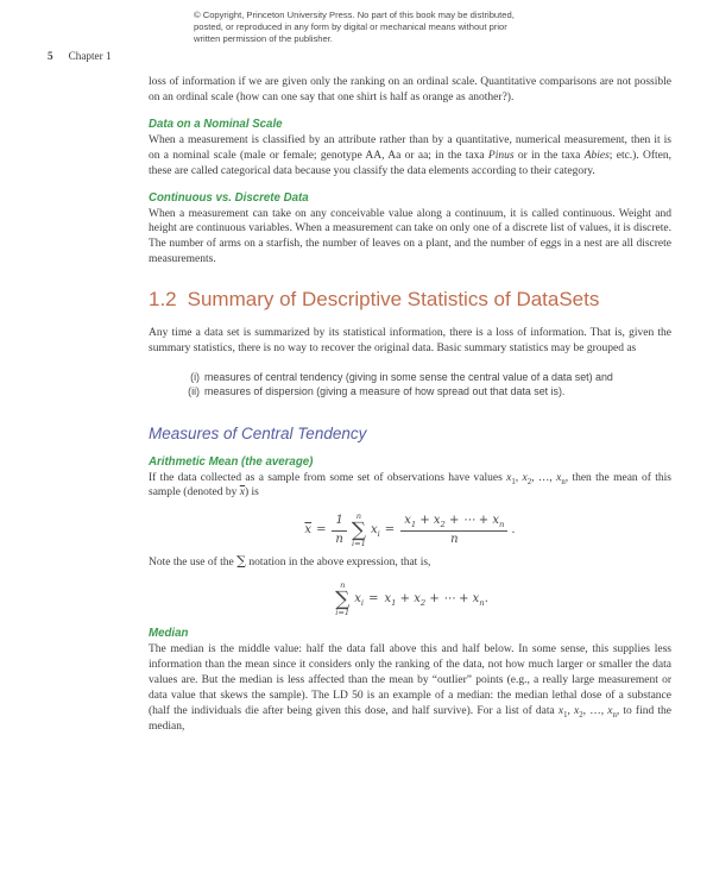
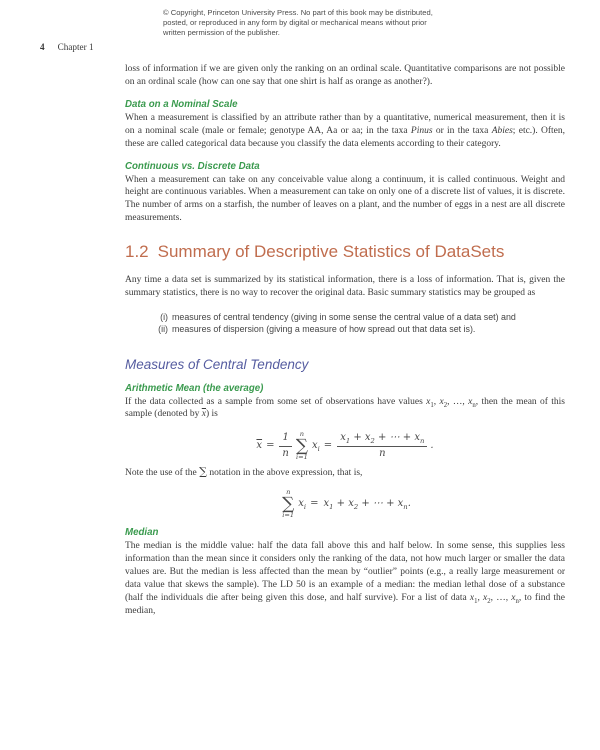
  © Copyright, Princeton University Press. No part of this book may be distributed, posted, or reproduced in any form by digital or mechanical means without prior written permission of the publisher.
- 5 Chapter 1
+ 4 Chapter 1
  loss of information if we are given only the ranking on an ordinal scale. Quantitative comparisons are not possible on an ordinal scale (how can one say that one shirt is half as orange as another?).
  Data on a Nominal Scale
  When a measurement is classified by an attribute rather than by a quantitative, numerical measurement, then it is on a nominal scale (male or female; genotype AA, Aa or aa; in the taxa Pinus or in the taxa Abies; etc.). Often, these are called categorical data because you classify the data elements according to their category.
  Continuous vs. Discrete Data
  When a measurement can take on any conceivable value along a continuum, it is called continuous. Weight and height are continuous variables. When a measurement can take on only one of a discrete list of values, it is discrete. The number of arms on a starfish, the number of leaves on a plant, and the number of eggs in a nest are all discrete measurements.
  1.2 Summary of Descriptive Statistics of DataSets
  Any time a data set is summarized by its statistical information, there is a loss of information. That is, given the summary statistics, there is no way to recover the original data. Basic summary statistics may be grouped as
  (i)
  measures of central tendency (giving in some sense the central value of a data set) and
  (ii)
  measures of dispersion (giving a measure of how spread out that data set is).
  Measures of Central Tendency
  Arithmetic Mean (the average)
  If the data collected as a sample from some set of observations have values x , x , …, x , then the mean of this sample (denoted by x) is
  x
  =
  1
  n
  n
  ∑
  i=1
  xi
  =
  x1 + x2 + ⋯ + xn
  n
  .
  Note the use of the ∑ notation in the above expression, that is,
  n
  ∑
  xi
  =
  x1 + x2 + ⋯ + xn.
  Median
  The median is the middle value: half the data fall above this and half below. In some sense, this supplies less information than the mean since it considers only the ranking of the data, not how much larger or smaller the data values are. But the median is less affected than the mean by “outlier” points (e.g., a really large measurement or data value that skews the sample). The LD 50 is an example of a median: the median lethal dose of a substance (half the individuals die after being given this dose, and half survive). For a list of data x , x , …, x , to find the median,
